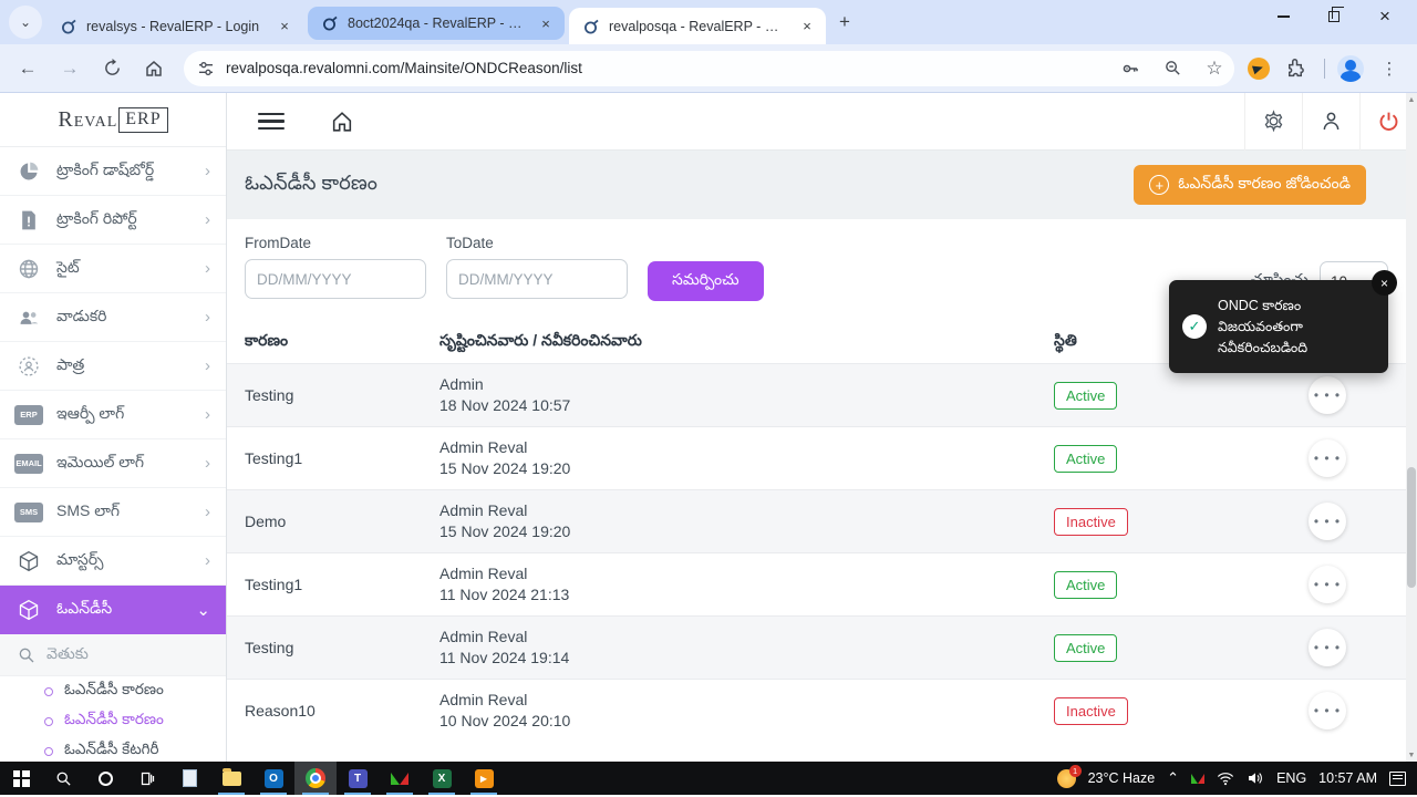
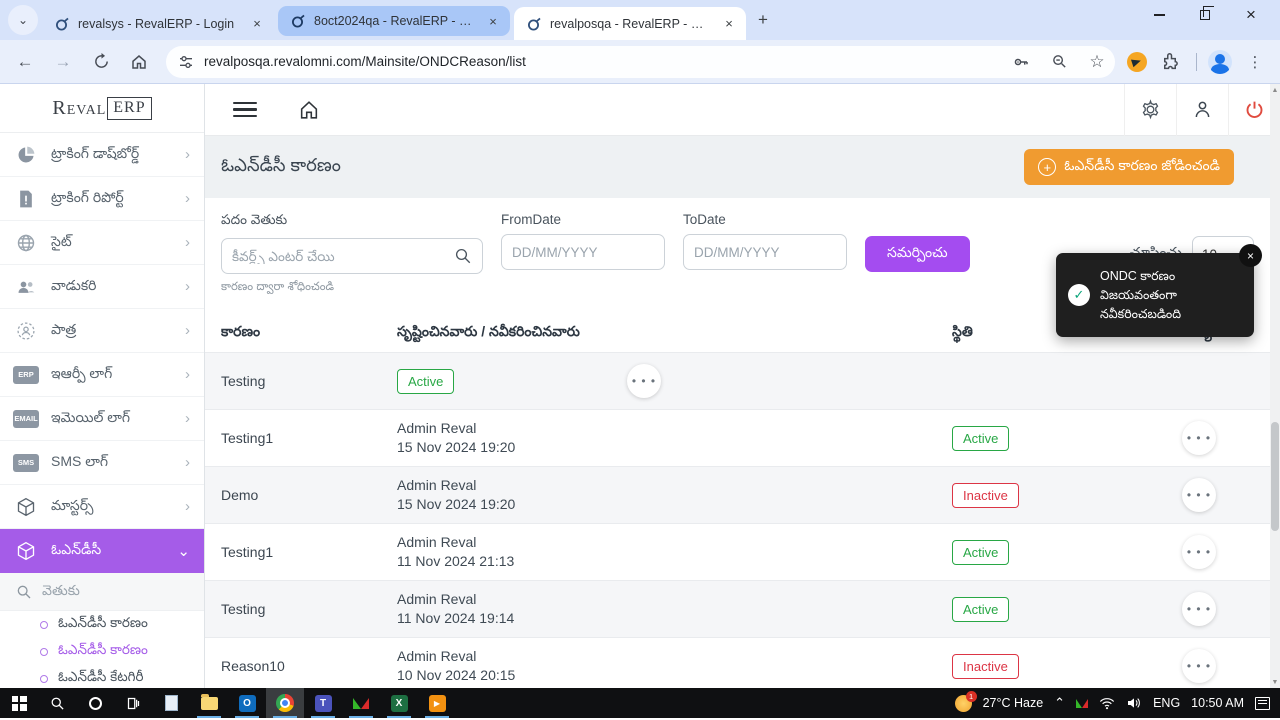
  ⌄
  revalsys - RevalERP - Login
  ×
  8oct2024qa - RevalERP - Re
  ×
  revalposqa - RevalERP - Mod
  ×
  +
  ×
  ←
  →
  revalposqa.revalomni.com/Mainsite/ONDCReason/list
  ☆
  ⋮
  Reval
  ERP
  ట్రాకింగ్ డాష్‌బోర్డ్
  ›
  ట్రాకింగ్ రిపోర్ట్
  ›
  సైట్
  ›
  వాడుకరి
  ›
  పాత్ర
  ›
  ERP
  ఇఆర్పీ లాగ్
  ›
  EMAIL
  ఇమెయిల్ లాగ్
  ›
  SMS
  SMS లాగ్
  ›
  మాస్టర్స్
  ›
  ఓఎన్‌డీసీ
  ⌄
  వెతుకు
  ఓఎన్‌డీసీ కారణం
  ఓఎన్‌డీసీ కారణం
  ఓఎన్‌డీసీ కేటగిరీ
  ఓఎన్‌డీసీ కారణం
  +
  ఓఎన్‌డీసీ కారణం జోడించండి
+ పదం వెతుకు
+ కీవర్డ్స్ ఎంటర్ చేయి
+ కారణం ద్వారా శోధించండి
  FromDate
  DD/MM/YYYY
  ToDate
  DD/MM/YYYY
  సమర్పించు
  చూపించు
  కారణం
  సృష్టించినవారు / నవీకరించినవారు
  స్థితి
  Testing
- Admin
- 18 Nov 2024 10:57
  Active
  • • •
  Testing1
  Admin Reval
  15 Nov 2024 19:20
  Active
  • • •
  Demo
  Admin Reval
  15 Nov 2024 19:20
  Inactive
  • • •
  Testing1
  Admin Reval
  11 Nov 2024 21:13
  Active
  • • •
  Testing
  Admin Reval
  11 Nov 2024 19:14
  Active
  • • •
  Reason10
  Admin Reval
- 10 Nov 2024 20:10
+ 10 Nov 2024 20:15
  Inactive
  • • •
  ✓
  ONDC కారణం విజయవంతంగా నవీకరించబడింది
  ×
  O
  T
  X
  ▶
  1
- 23°C Haze
+ 27°C Haze
  ⌃
  ENG
- 10:57 AM
+ 10:50 AM
